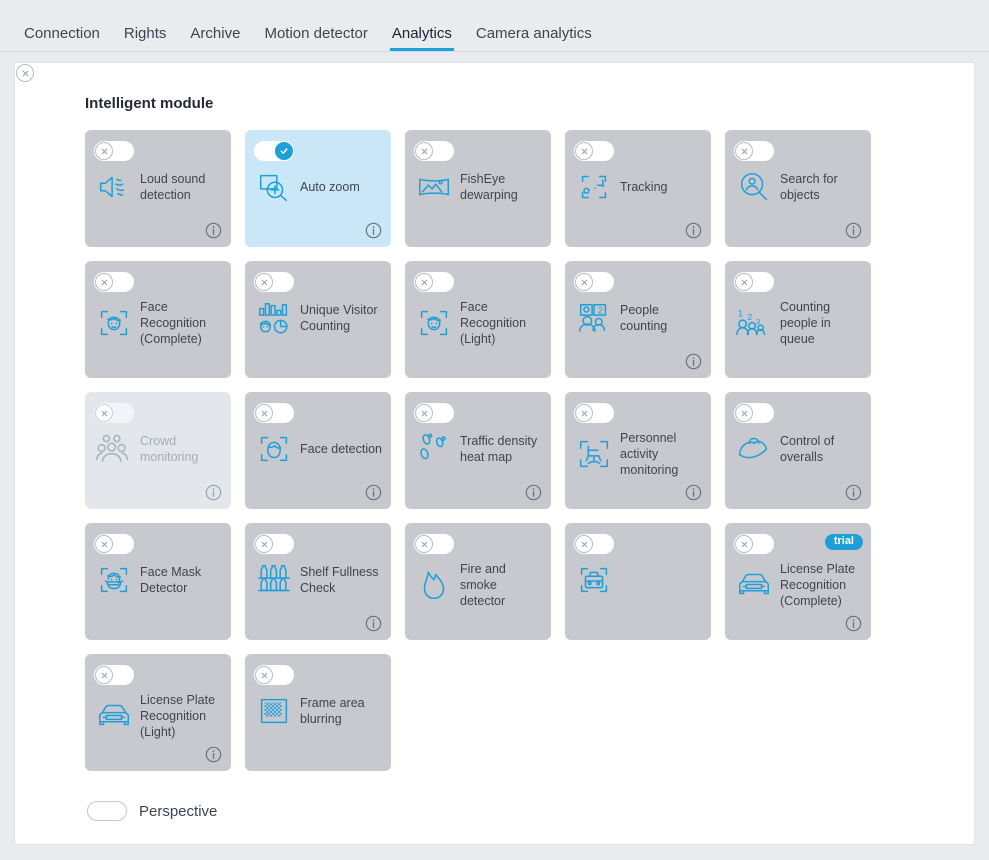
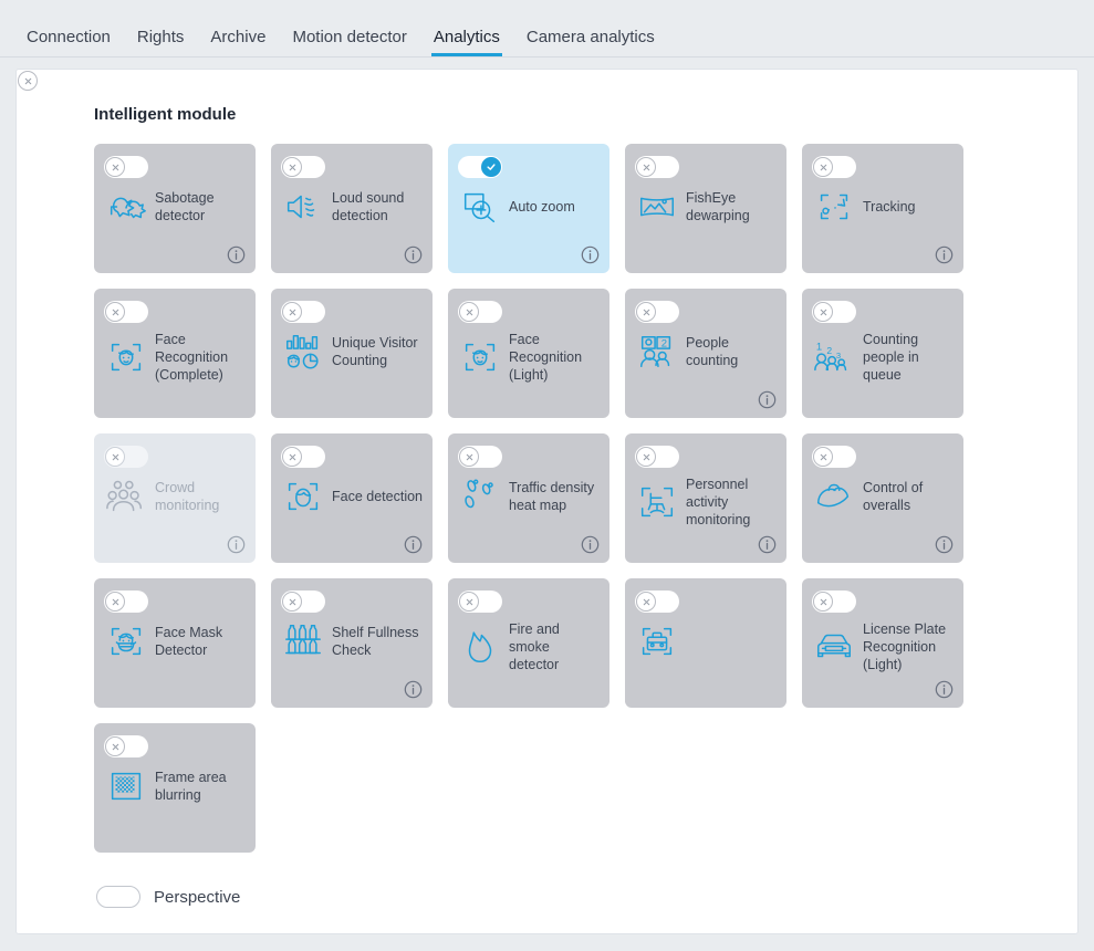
  Connection
  Rights
  Archive
  Motion detector
  Analytics
  Camera analytics
  Intelligent module
+ Sabotage detector
  Loud sound detection
  Auto zoom
  FishEye dewarping
  Tracking
- Search for objects
  Face Recognition (Complete)
  Unique Visitor Counting
  Face Recognition (Light)
  2
  People counting
  1
  2
  3
  Counting people in queue
  Crowd monitoring
  Face detection
  Traffic density heat map
  Personnel activity monitoring
  Control of overalls
  Face Mask Detector
  Shelf Fullness Check
  Fire and smoke detector
- trial
- License Plate Recognition (Complete)
  License Plate Recognition (Light)
  Frame area blurring
  Perspective
